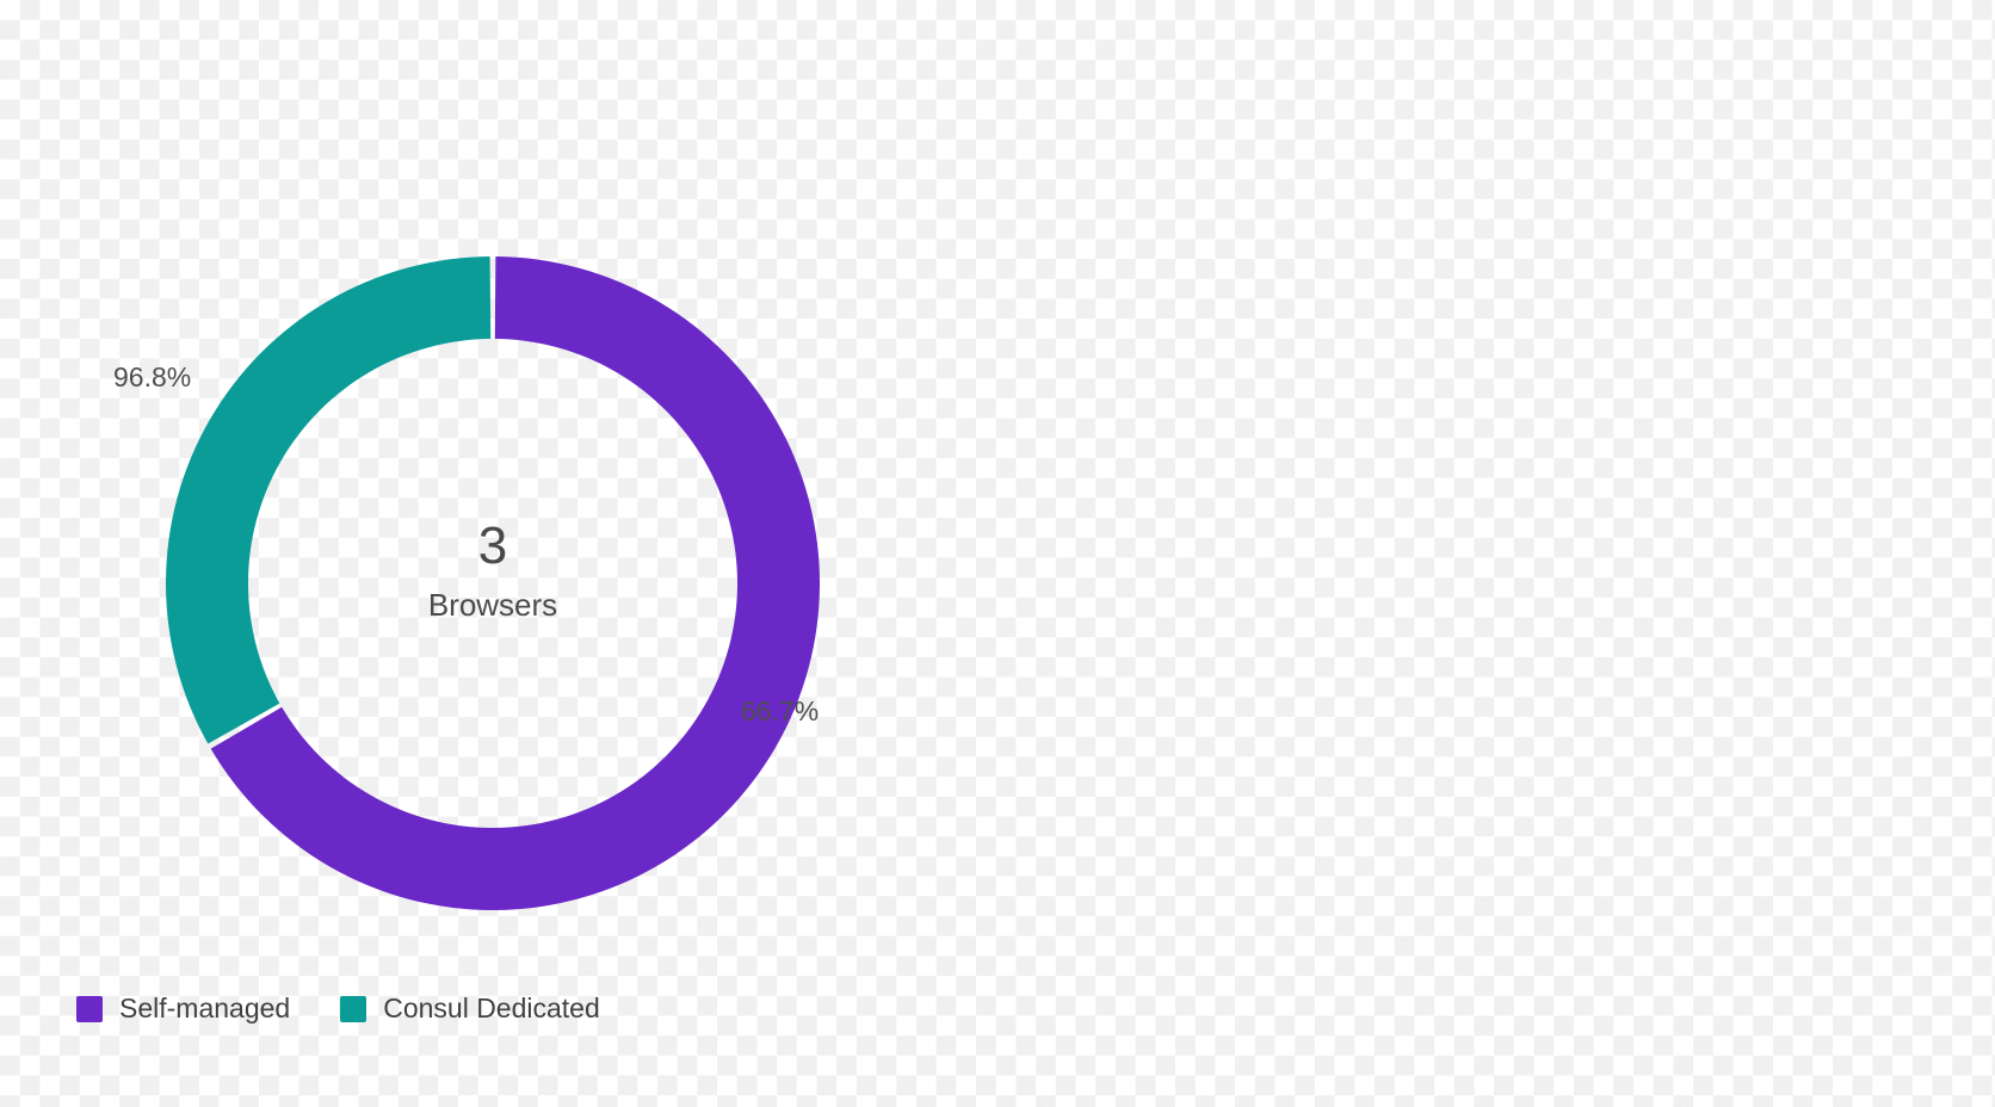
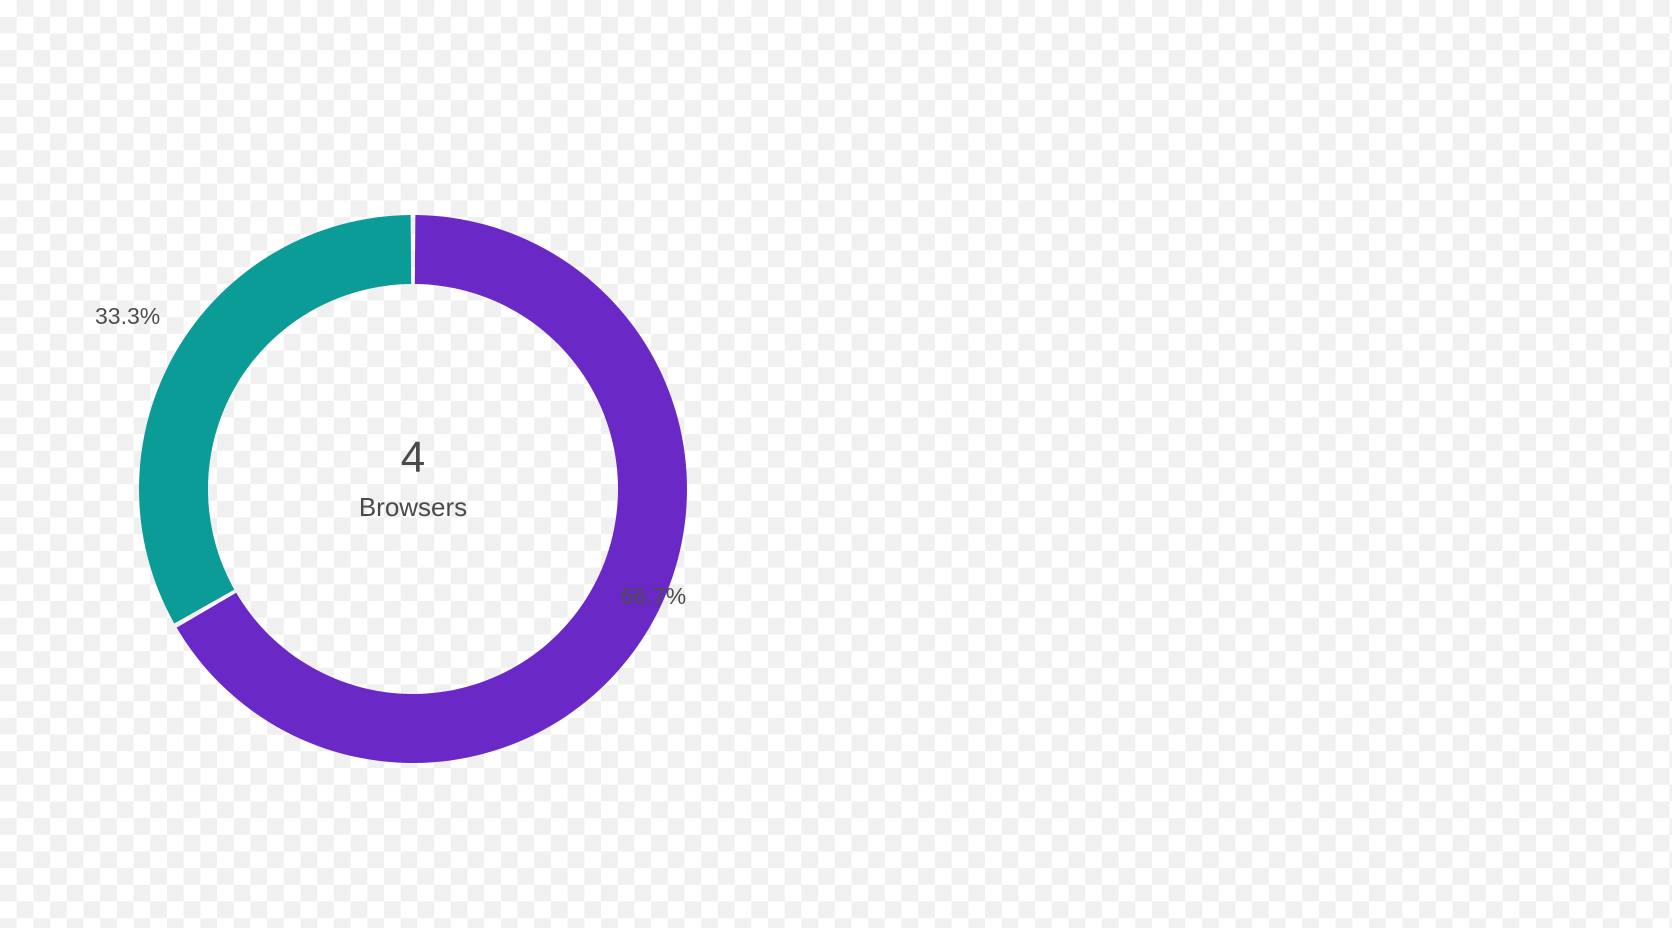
- 3
+ 4
  Browsers
  66.7%
- 96.8%
+ 33.3%
- Self-managed
- Consul Dedicated
